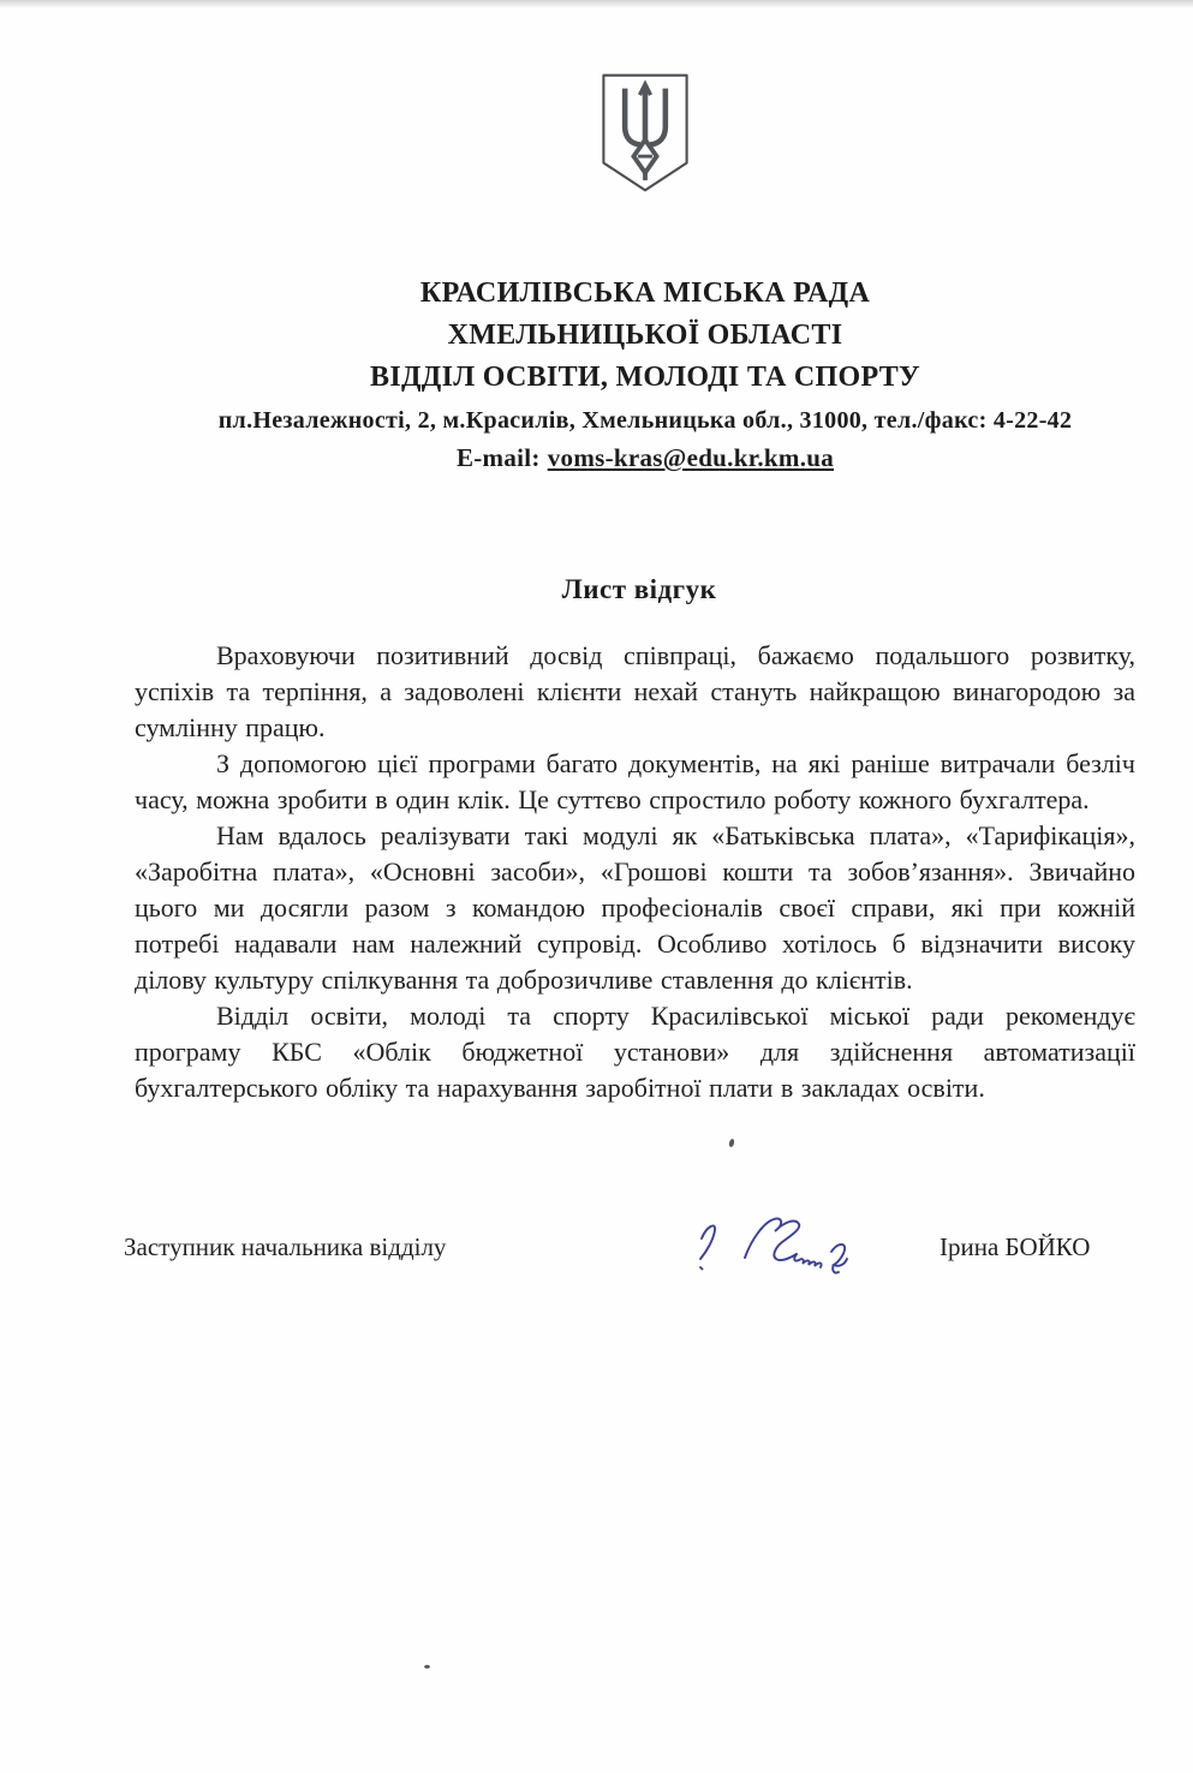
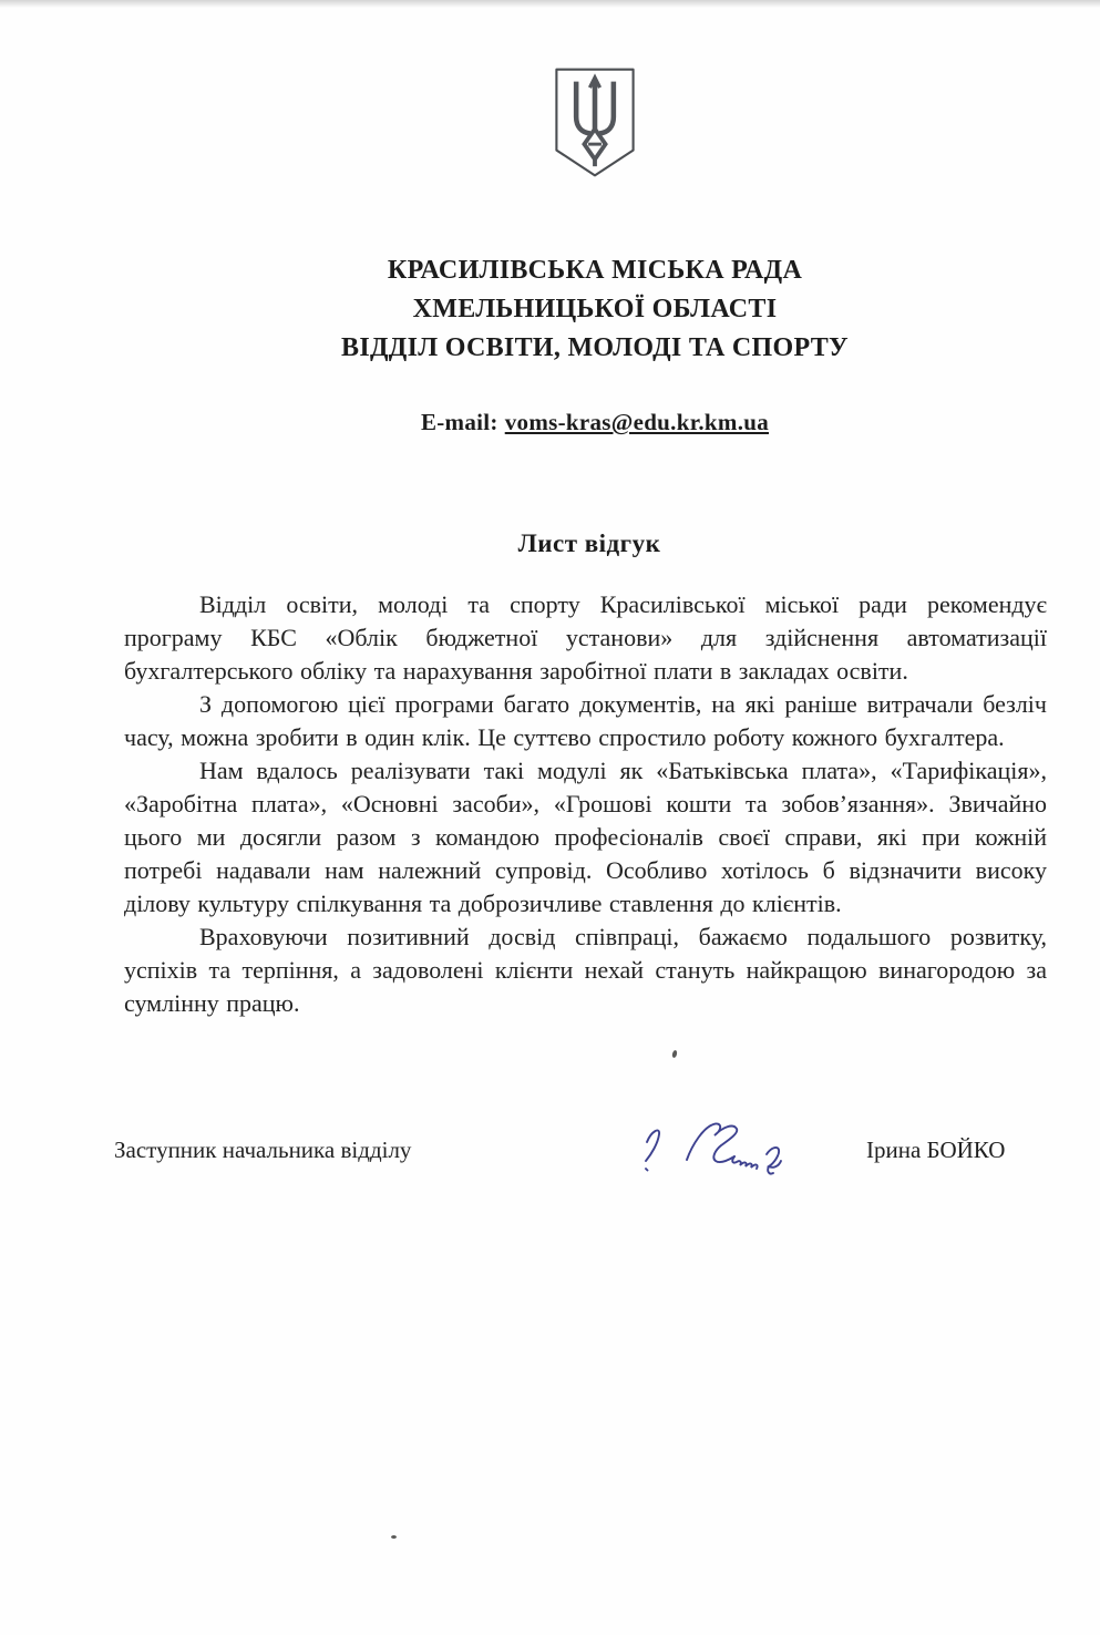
  КРАСИЛІВСЬКА МІСЬКА РАДА
  ХМЕЛЬНИЦЬКОЇ ОБЛАСТІ
  ВІДДІЛ ОСВІТИ, МОЛОДІ ТА СПОРТУ
- пл.Незалежності, 2, м.Красилів, Хмельницька обл., 31000, тел./факс: 4-22-42
  E-mail: voms-kras@edu.kr.km.ua
  Лист відгук
- Враховуючи позитивний досвід співпраці, бажаємо подальшого розвитку, успіхів та терпіння, а задоволені клієнти нехай стануть найкращою винагородою за сумлінну працю.
+ Відділ освіти, молоді та спорту Красилівської міської ради рекомендує програму КБС «Облік бюджетної установи» для здійснення автоматизації бухгалтерського обліку та нарахування заробітної плати в закладах освіти.
  З допомогою цієї програми багато документів, на які раніше витрачали безліч часу, можна зробити в один клік. Це суттєво спростило роботу кожного бухгалтера.
  Нам вдалось реалізувати такі модулі як «Батьківська плата», «Тарифікація», «Заробітна плата», «Основні засоби», «Грошові кошти та зобов’язання». Звичайно цього ми досягли разом з командою професіоналів своєї справи, які при кожній потребі надавали нам належний супровід. Особливо хотілось б відзначити високу ділову культуру спілкування та доброзичливе ставлення до клієнтів.
- Відділ освіти, молоді та спорту Красилівської міської ради рекомендує програму КБС «Облік бюджетної установи» для здійснення автоматизації бухгалтерського обліку та нарахування заробітної плати в закладах освіти.
+ Враховуючи позитивний досвід співпраці, бажаємо подальшого розвитку, успіхів та терпіння, а задоволені клієнти нехай стануть найкращою винагородою за сумлінну працю.
  Заступник начальника відділу
  Ірина БОЙКО
